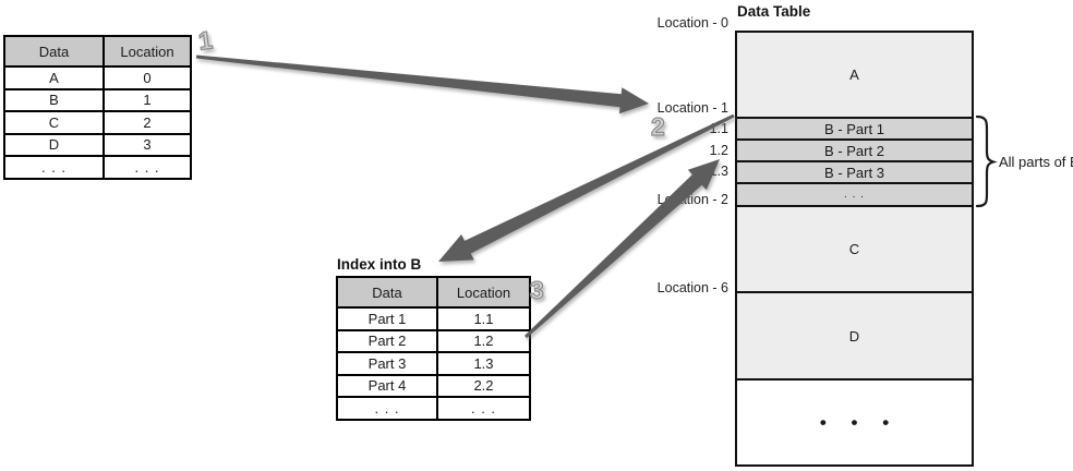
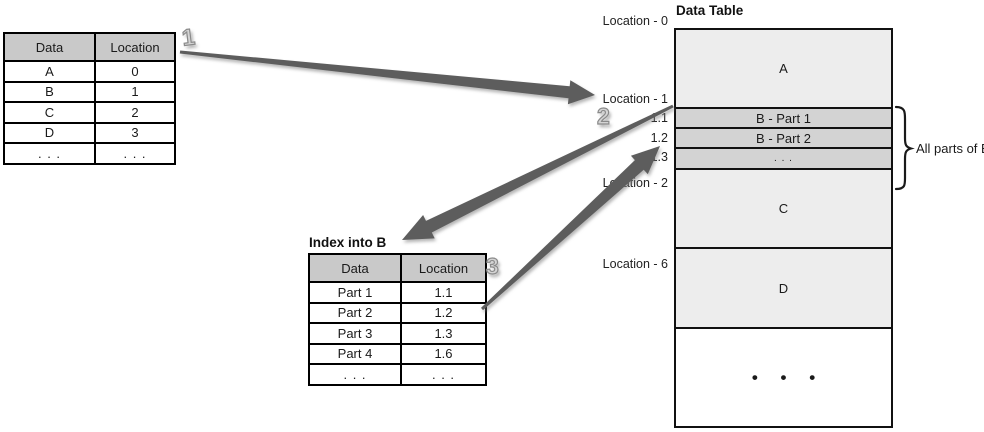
  Data	Location
  A	0
  B	1
  C	2
  D	3
  . . .	. . .
  Index into B
  Data	Location
  Part 1	1.1
  Part 2	1.2
  Part 3	1.3
- Part 4	2.2
+ Part 4	1.6
  . . .	. . .
  Data Table
  A
  B - Part 1
  B - Part 2
- B - Part 3
  . . .
  C
  D
  • • •
  Location - 0
  Location - 1
  1.1
  1.2
  Ltion - 2
  Location - 6
  2
  3
  All parts of
